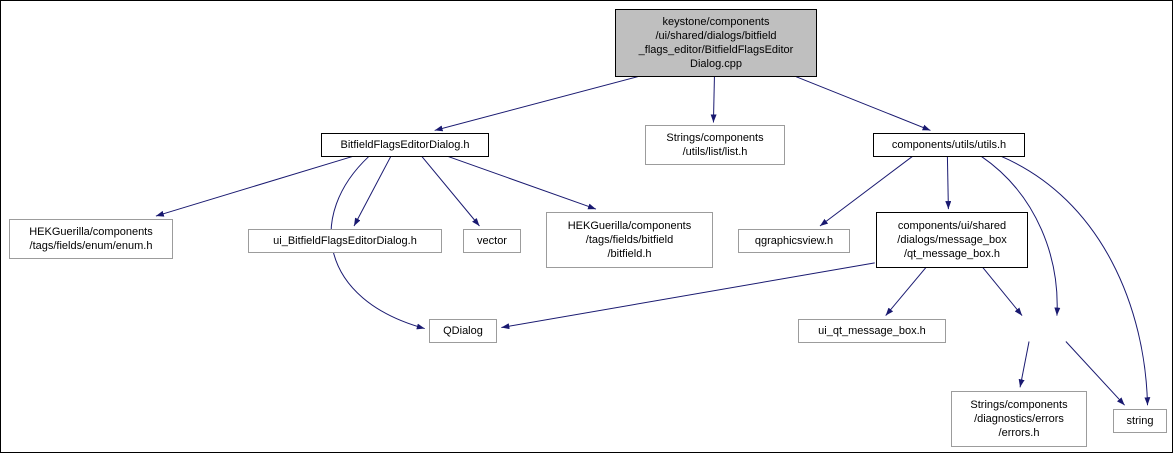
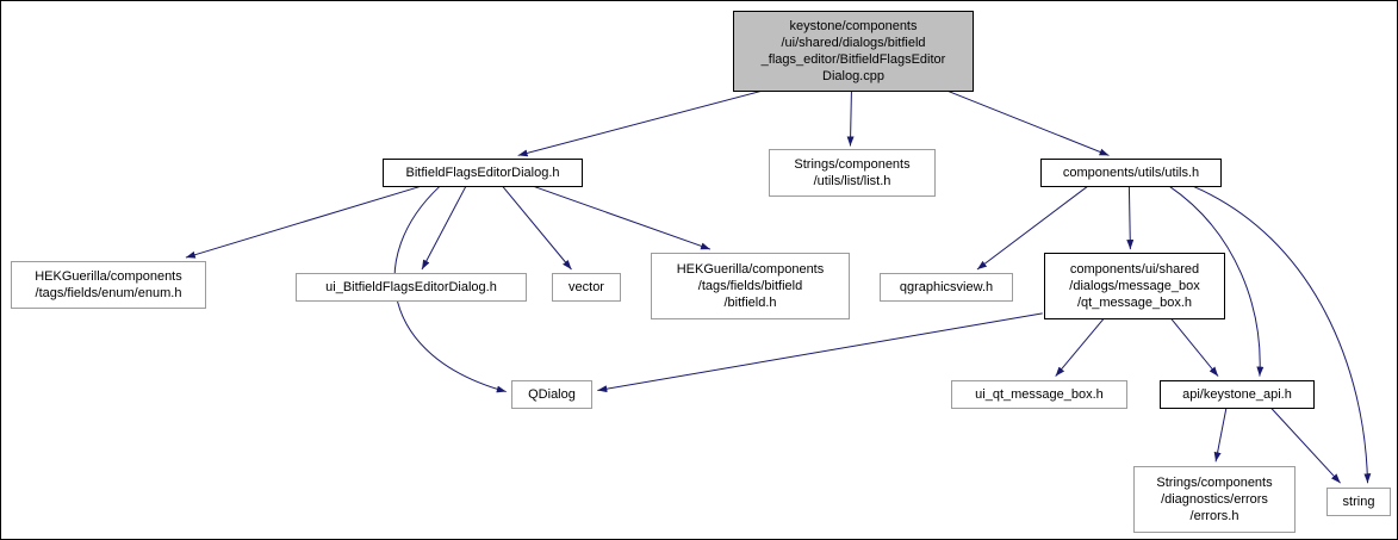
  keystone/components
  /ui/shared/dialogs/bitfield
  _flags_editor/BitfieldFlagsEditor
  Dialog.cpp
  BitfieldFlagsEditorDialog.h
  Strings/components
  /utils/list/list.h
  components/utils/utils.h
  HEKGuerilla/components
  /tags/fields/enum/enum.h
  ui_BitfieldFlagsEditorDialog.h
  vector
  HEKGuerilla/components
  /tags/fields/bitfield
  /bitfield.h
  qgraphicsview.h
  components/ui/shared
  /dialogs/message_box
  /qt_message_box.h
  QDialog
  ui_qt_message_box.h
+ api/keystone_api.h
  Strings/components
  /diagnostics/errors
  /errors.h
  string
